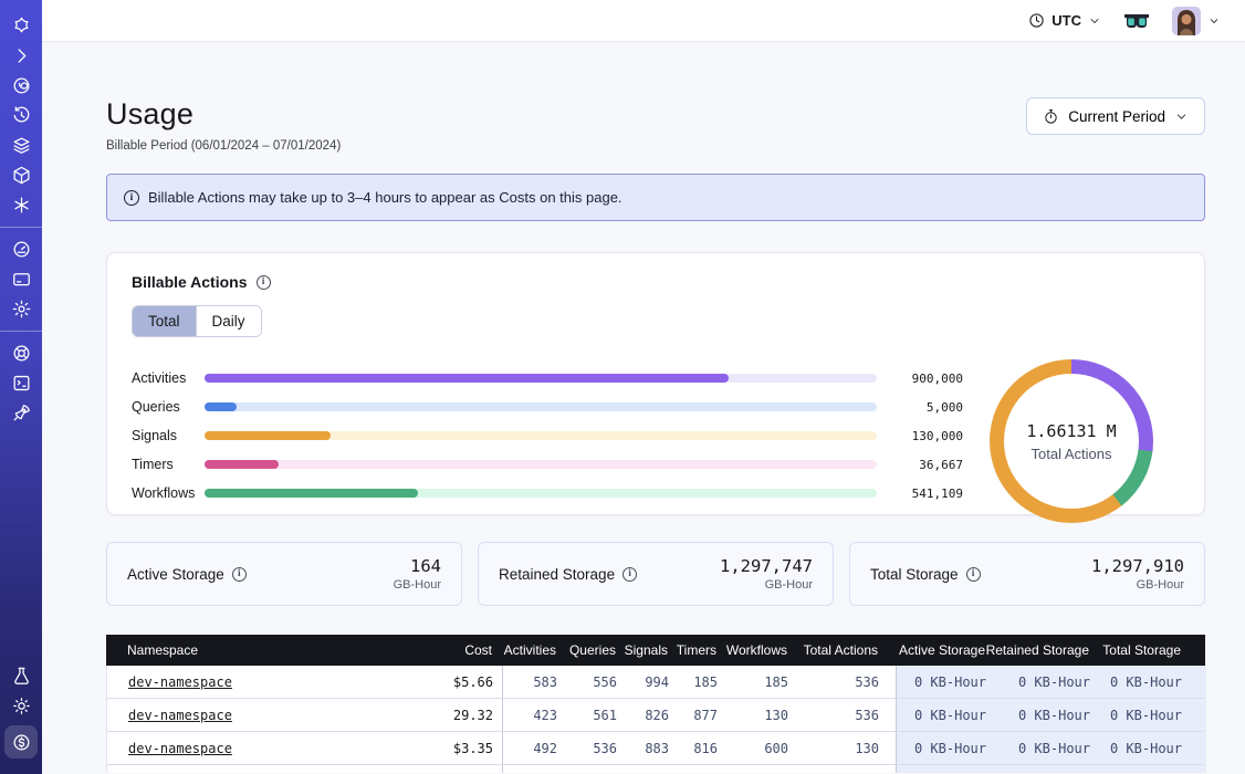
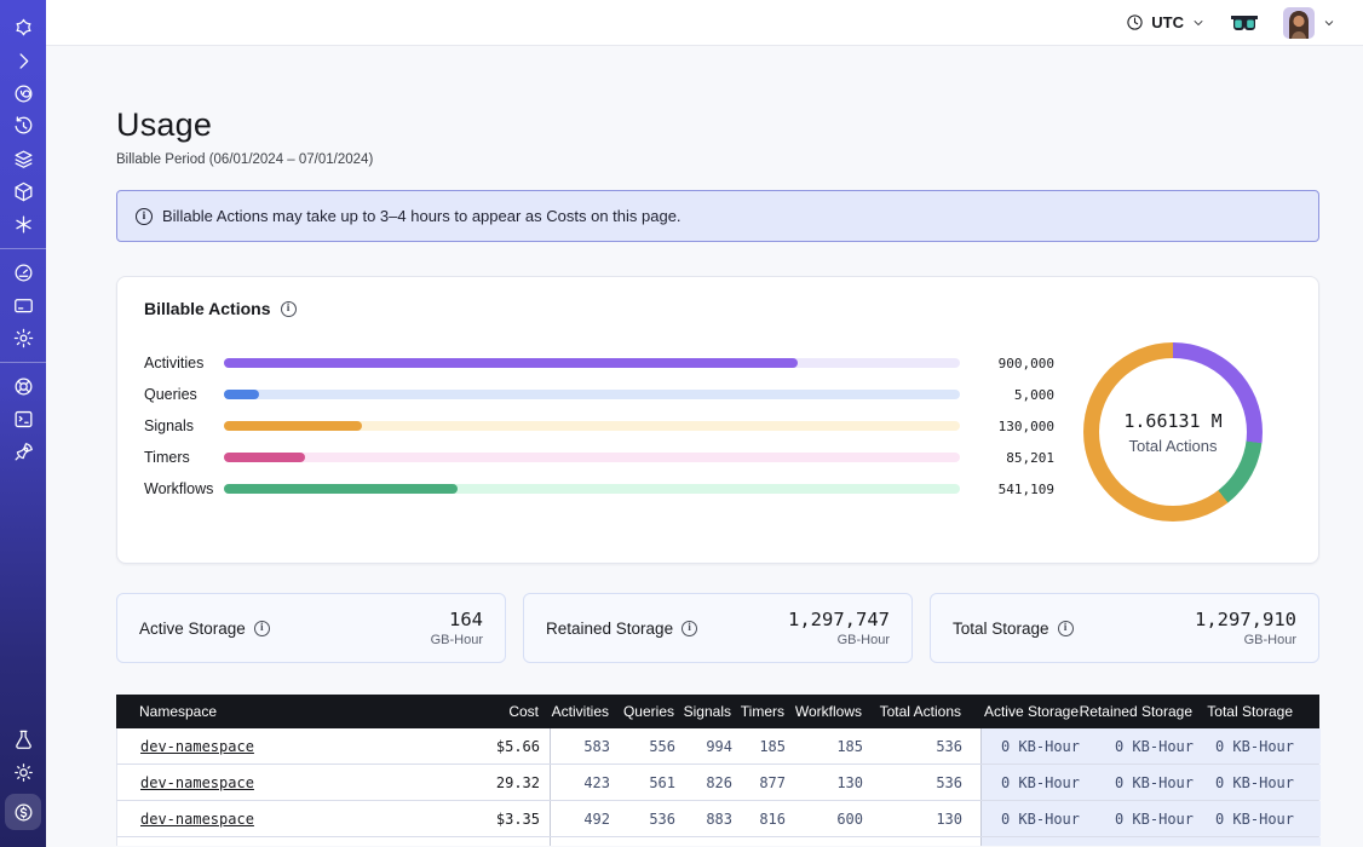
  UTC
  Usage
  Billable Period (06/01/2024 – 07/01/2024)
- Current Period
  i
  Billable Actions may take up to 3–4 hours to appear as Costs on this page.
  Billable Actions
  i
- Total
- Daily
  Activities
  900,000
  Queries
  5,000
  Signals
  130,000
  Timers
- 36,667
+ 85,201
  Workflows
  541,109
  1.66131 M
  Total Actions
  Active Storage
  i
  164
  GB-Hour
  Retained Storage
  i
  1,297,747
  GB-Hour
  Total Storage
  i
  1,297,910
  GB-Hour
  Namespace
  Cost
  Activities
  Queries
  Signals
  Timers
  Workflows
  Total Actions
  Active Storage
  Retained Storage
  Total Storage
  dev-namespace
  $5.66
  583
  556
  994
  185
  185
  536
  0 KB-Hour
  0 KB-Hour
  0 KB-Hour
  dev-namespace
  29.32
  423
  561
  826
  877
  130
  536
  0 KB-Hour
  0 KB-Hour
  0 KB-Hour
  dev-namespace
  $3.35
  492
  536
  883
  816
  600
  130
  0 KB-Hour
  0 KB-Hour
  0 KB-Hour
